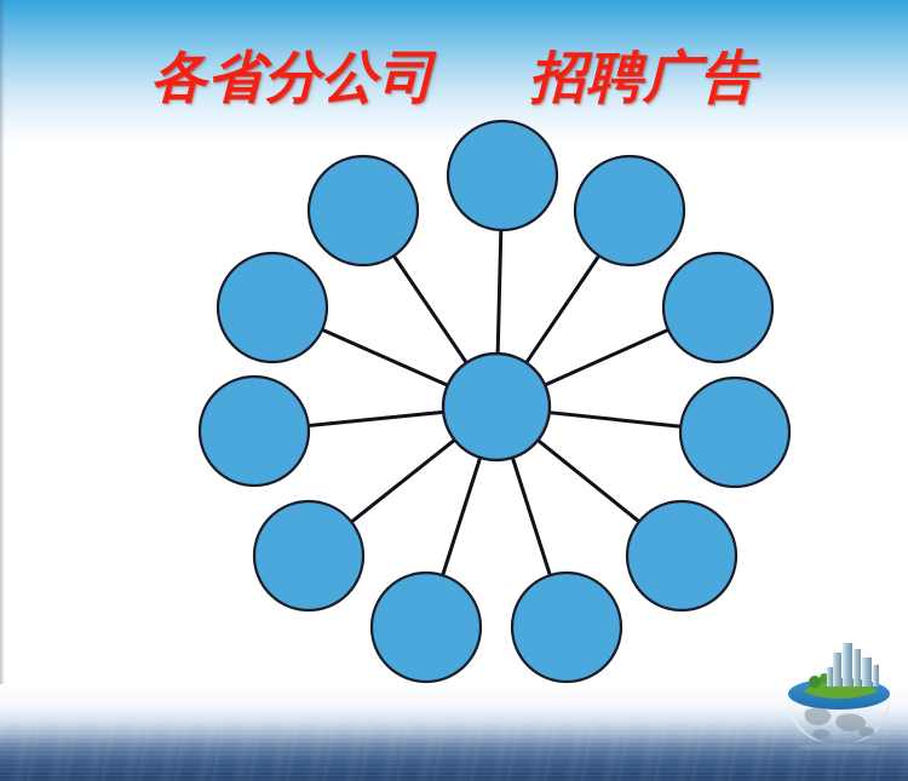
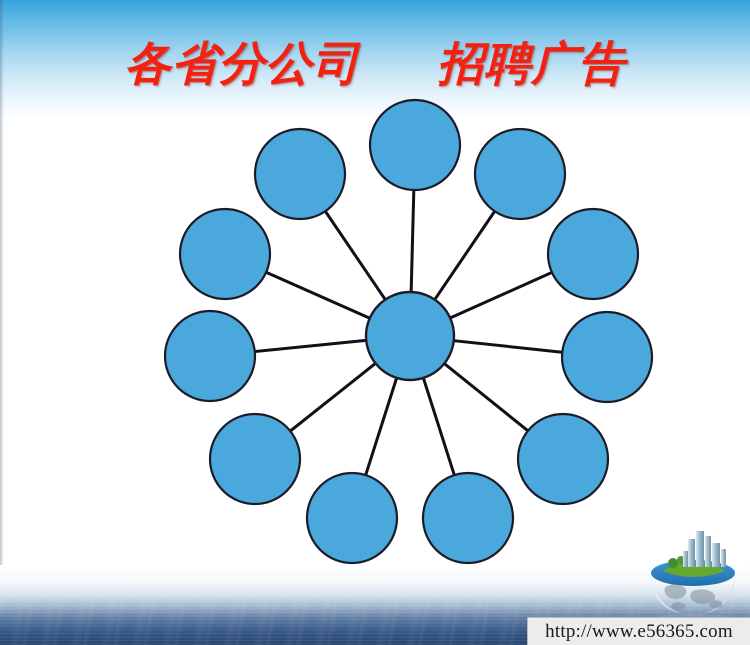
  各省分公司
  招聘广告
+ http://www.e56365.com
